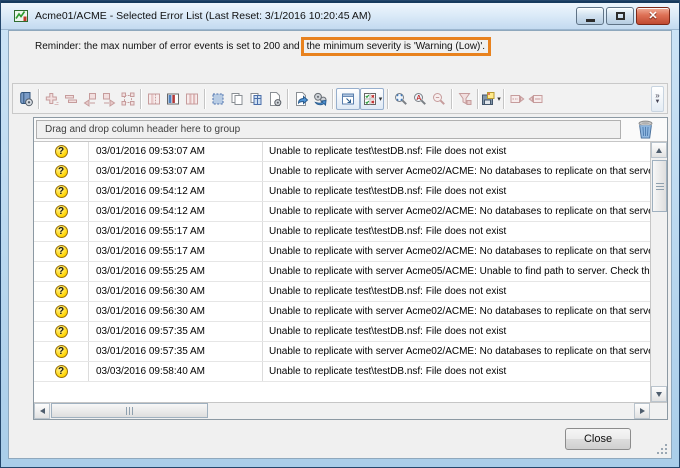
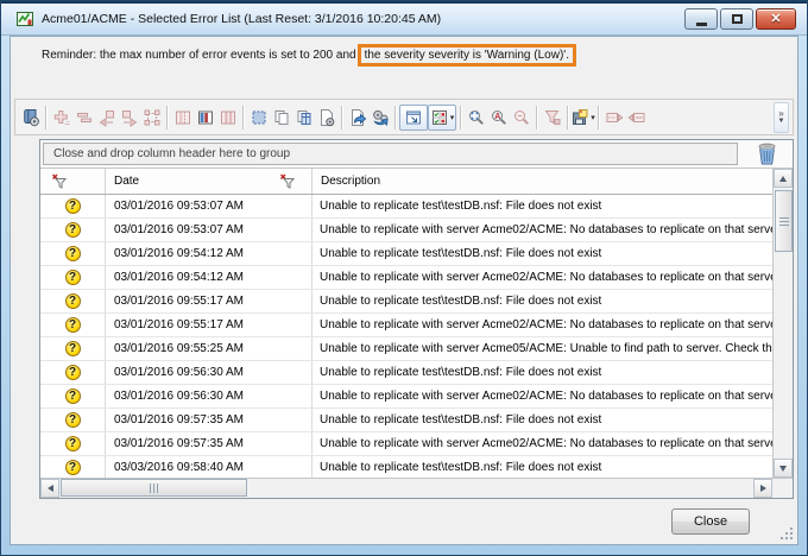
  Acme01/ACME - Selected Error List (Last Reset: 3/1/2016 10:20:45 AM)
  ✕
  Reminder: the max number of error events is set to 200 and
- the minimum severity is 'Warning (Low)'.
+ the severity severity is 'Warning (Low)'.
  »
- Drag and drop column header here to group
+ Close and drop column header here to group
+ Date
+ Description
  ?
  03/01/2016 09:53:07 AM
  Unable to replicate test\testDB.nsf: File does not exist
  ?
  03/01/2016 09:53:07 AM
  Unable to replicate with server Acme02/ACME: No databases to replicate on that serv
  ?
  03/01/2016 09:54:12 AM
  Unable to replicate test\testDB.nsf: File does not exist
  ?
  03/01/2016 09:54:12 AM
  Unable to replicate with server Acme02/ACME: No databases to replicate on that serv
  ?
  03/01/2016 09:55:17 AM
  Unable to replicate test\testDB.nsf: File does not exist
  ?
  03/01/2016 09:55:17 AM
  Unable to replicate with server Acme02/ACME: No databases to replicate on that serv
  ?
  03/01/2016 09:55:25 AM
  Unable to replicate with server Acme05/ACME: Unable to find path to server. Check th
  ?
  03/01/2016 09:56:30 AM
  Unable to replicate test\testDB.nsf: File does not exist
  ?
  03/01/2016 09:56:30 AM
  Unable to replicate with server Acme02/ACME: No databases to replicate on that serv
  ?
  03/01/2016 09:57:35 AM
  Unable to replicate test\testDB.nsf: File does not exist
  ?
  03/01/2016 09:57:35 AM
  Unable to replicate with server Acme02/ACME: No databases to replicate on that serv
  ?
  03/03/2016 09:58:40 AM
  Unable to replicate test\testDB.nsf: File does not exist
  Close
